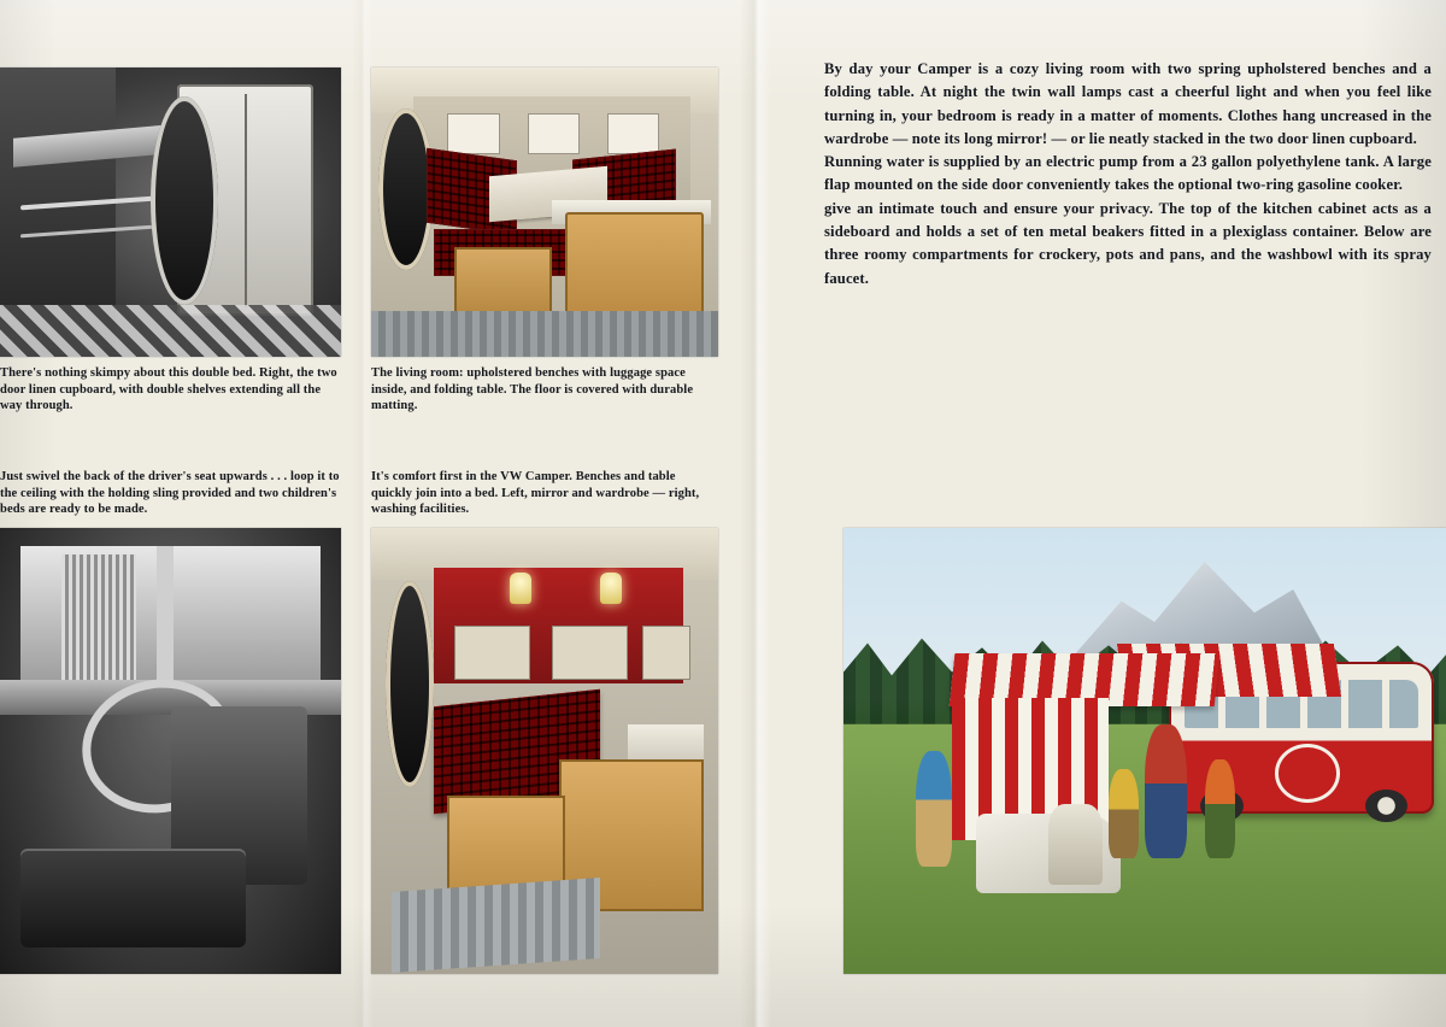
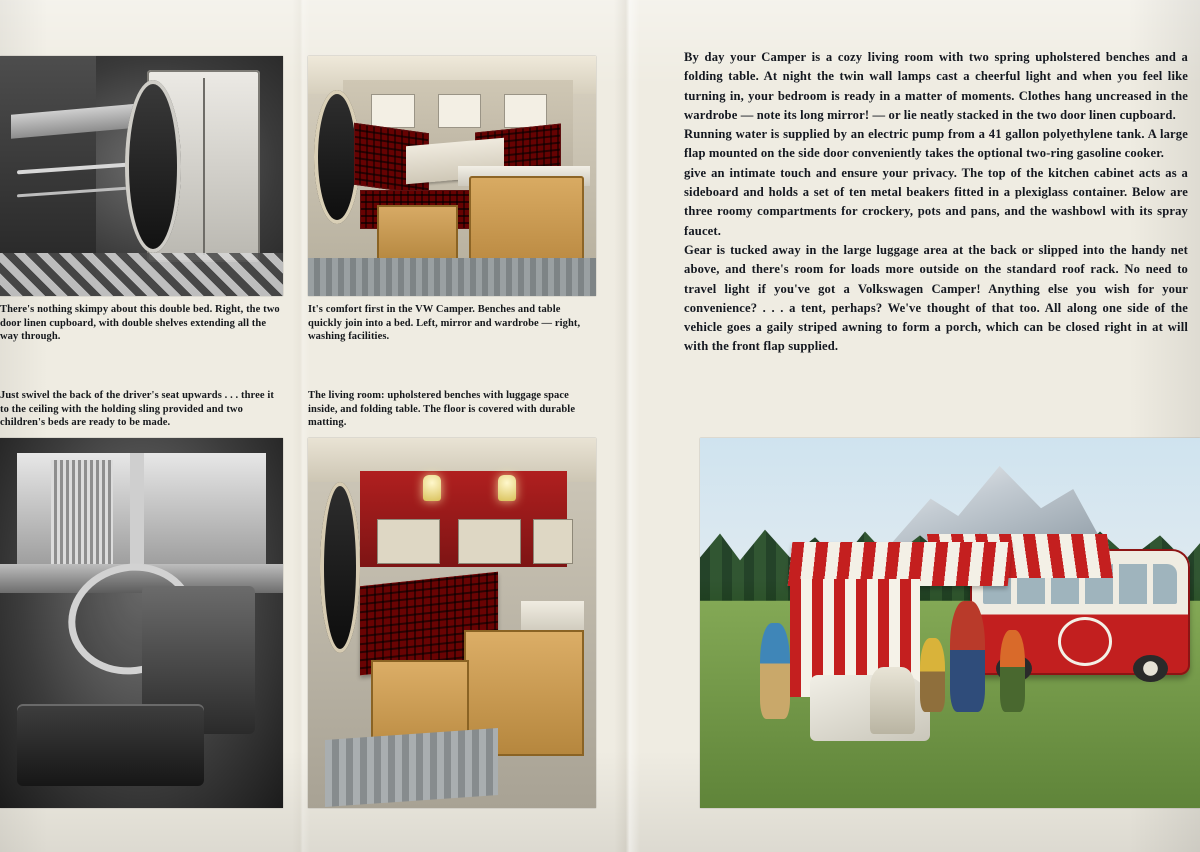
  There's nothing skimpy about this double bed. Right, the two door linen cupboard, with double shelves extending all the way through.
- The living room: upholstered benches with luggage space inside, and folding table. The floor is covered with durable matting.
+ It's comfort first in the VW Camper. Benches and table quickly join into a bed. Left, mirror and wardrobe — right, washing facilities.
- Just swivel the back of the driver's seat upwards . . . loop it to the ceiling with the holding sling provided and two children's beds are ready to be made.
+ Just swivel the back of the driver's seat upwards . . . three it to the ceiling with the holding sling provided and two children's beds are ready to be made.
- It's comfort first in the VW Camper. Benches and table quickly join into a bed. Left, mirror and wardrobe — right, washing facilities.
+ The living room: upholstered benches with luggage space inside, and folding table. The floor is covered with durable matting.
  By day your Camper is a cozy living room with two spring upholstered benches and a folding table. At night the twin wall lamps cast a cheerful light and when you feel like turning in, your bedroom is ready in a matter of moments. Clothes hang uncreased in the wardrobe — note its long mirror! — or lie neatly stacked in the two door linen cupboard.
- Running water is supplied by an electric pump from a 23 gallon polyethylene tank. A large flap mounted on the side door conveniently takes the optional two-ring gasoline cooker.
+ Running water is supplied by an electric pump from a 41 gallon polyethylene tank. A large flap mounted on the side door conveniently takes the optional two-ring gasoline cooker.
  give an intimate touch and ensure your privacy. The top of the kitchen cabinet acts as a sideboard and holds a set of ten metal beakers fitted in a plexiglass container. Below are three roomy compartments for crockery, pots and pans, and the washbowl with its spray faucet.
+ Gear is tucked away in the large luggage area at the back or slipped into the handy net above, and there's room for loads more outside on the standard roof rack. No need to travel light if you've got a Volkswagen Camper! Anything else you wish for your convenience? . . . a tent, perhaps? We've thought of that too. All along one side of the vehicle goes a gaily striped awning to form a porch, which can be closed right in at will with the front flap supplied.
